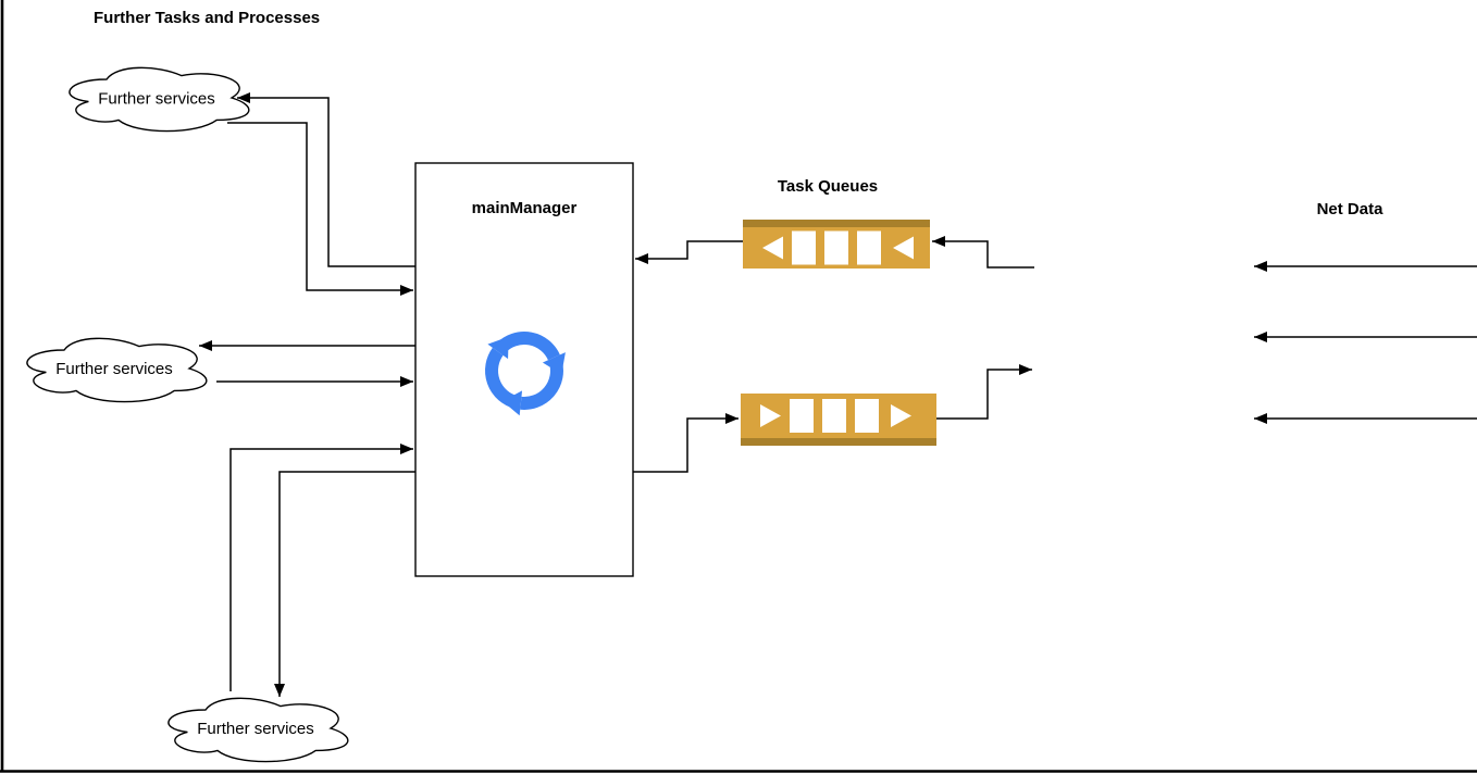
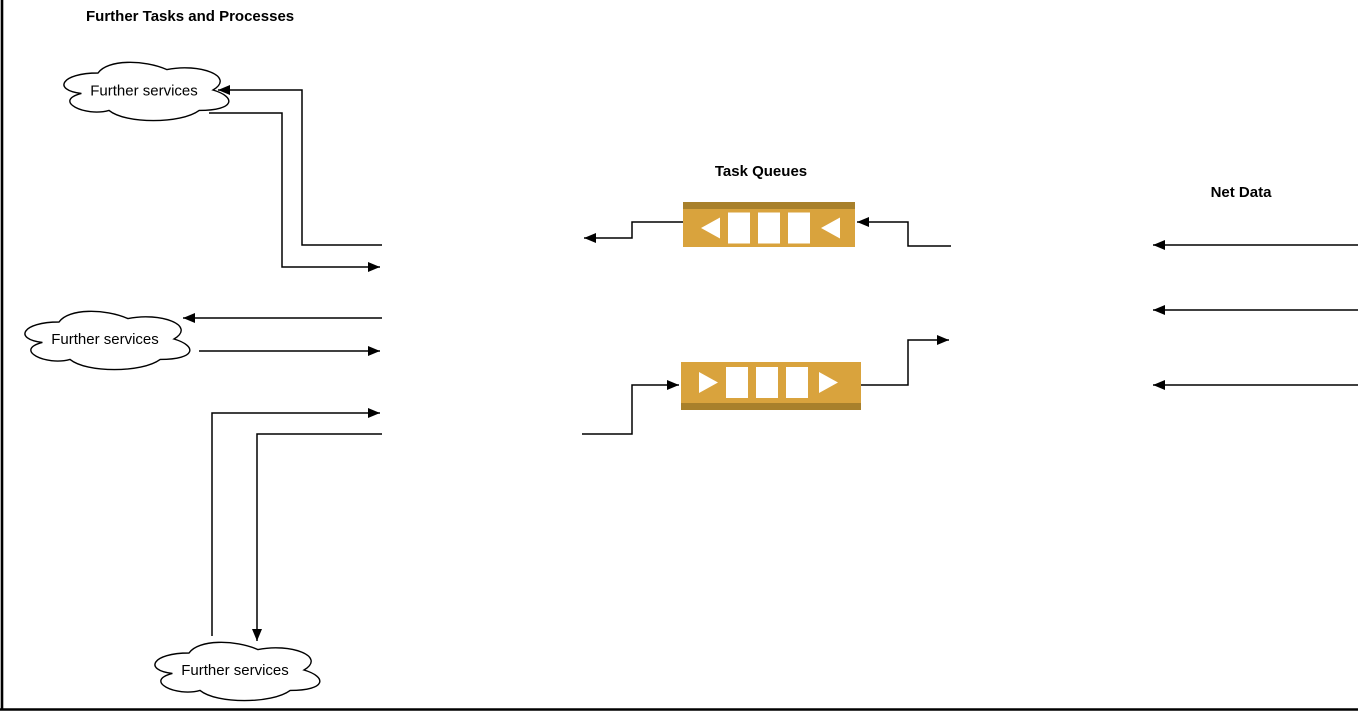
  Further Tasks and Processes
  Further services
  Further services
  Further services
- mainManager
  Task Queues
  Net Data
